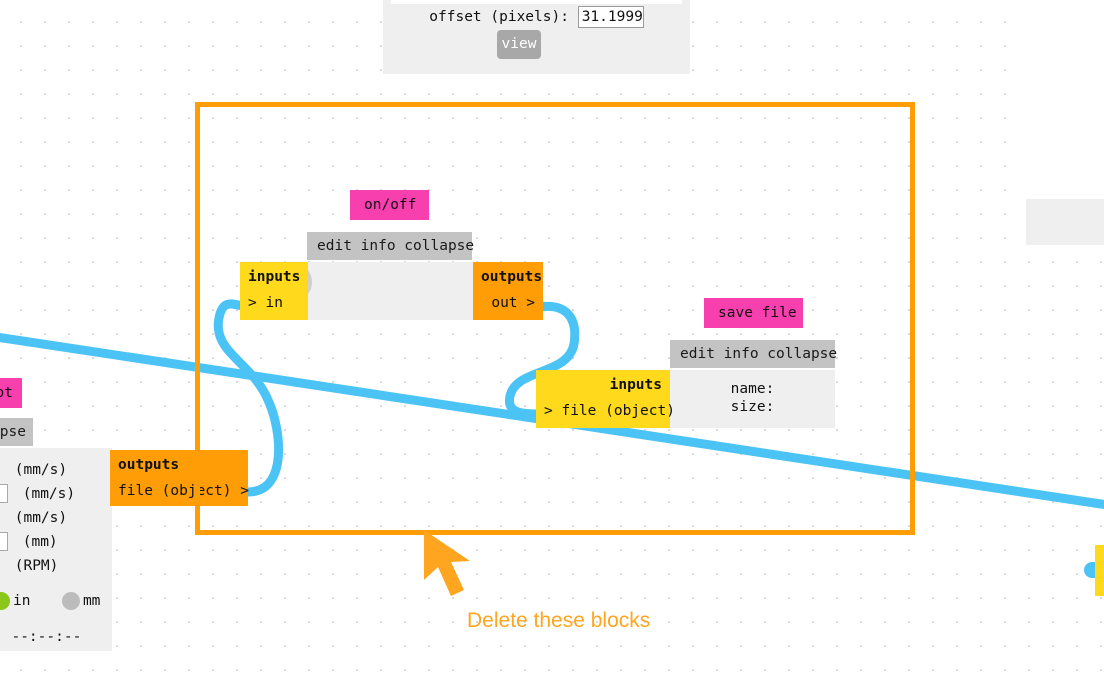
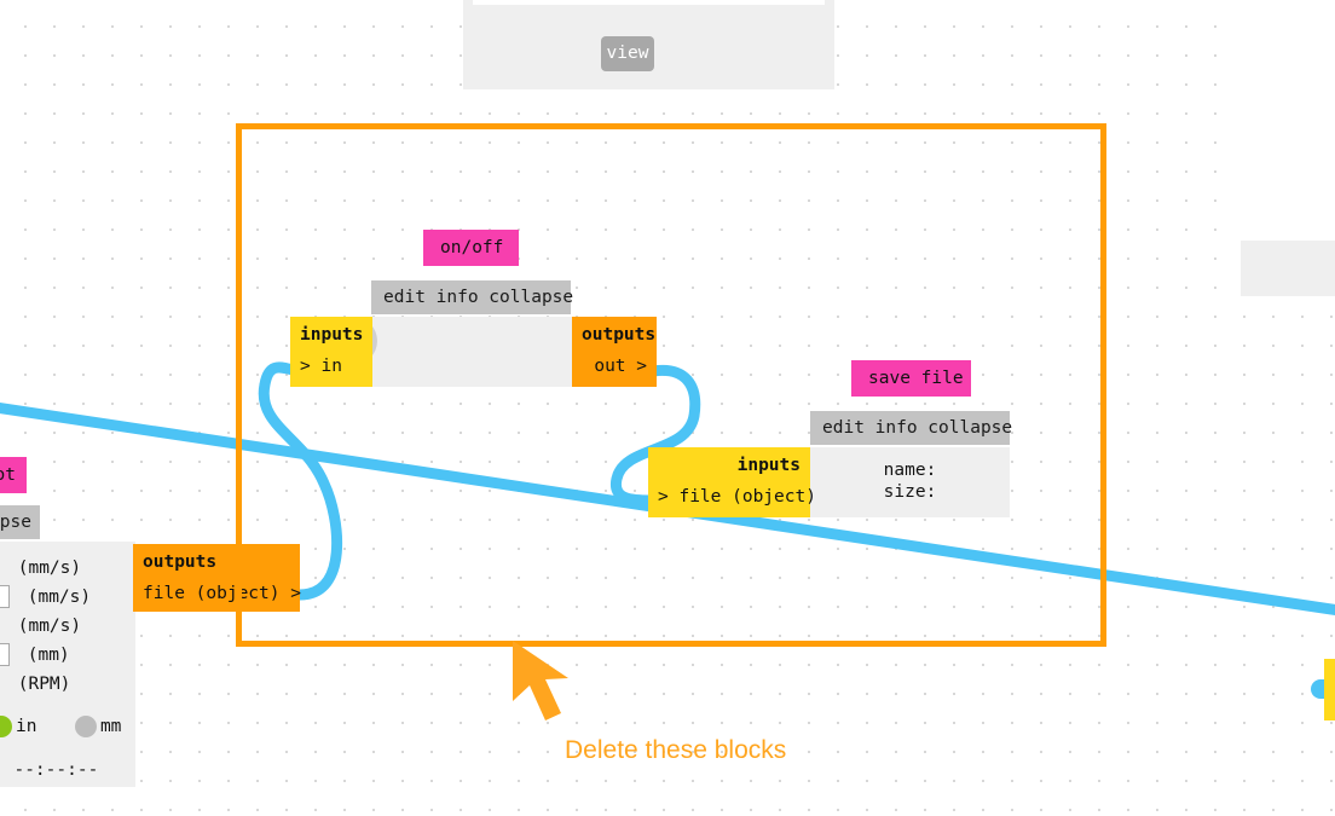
- offset (pixels): 31.1999
  view
  (mm/s)
  (mm/s)
  (mm/s)
  (mm)
  (RPM)
  in mm
  --:--:--
  outputs
  file (object)
  on/off
  edit info collapse
  inputs
  > in
  output
  out >
  save file
  edit info collapse
  name:
  size:
  inputs
  > file (object
  Delete these blocks
